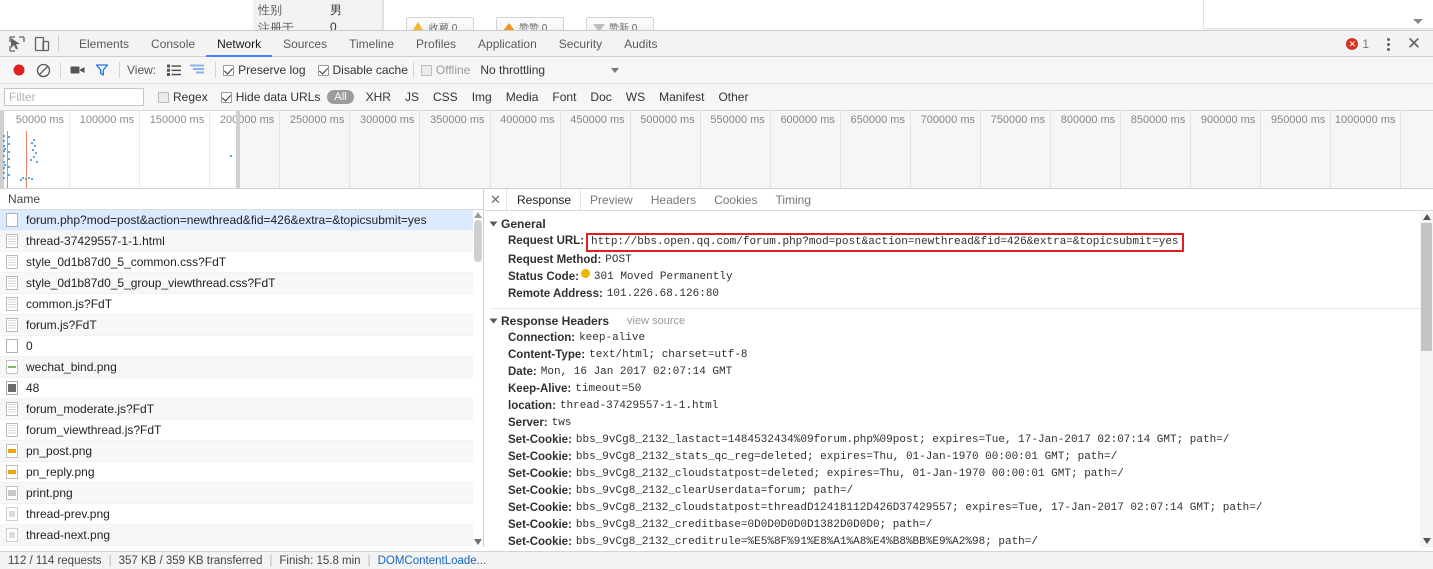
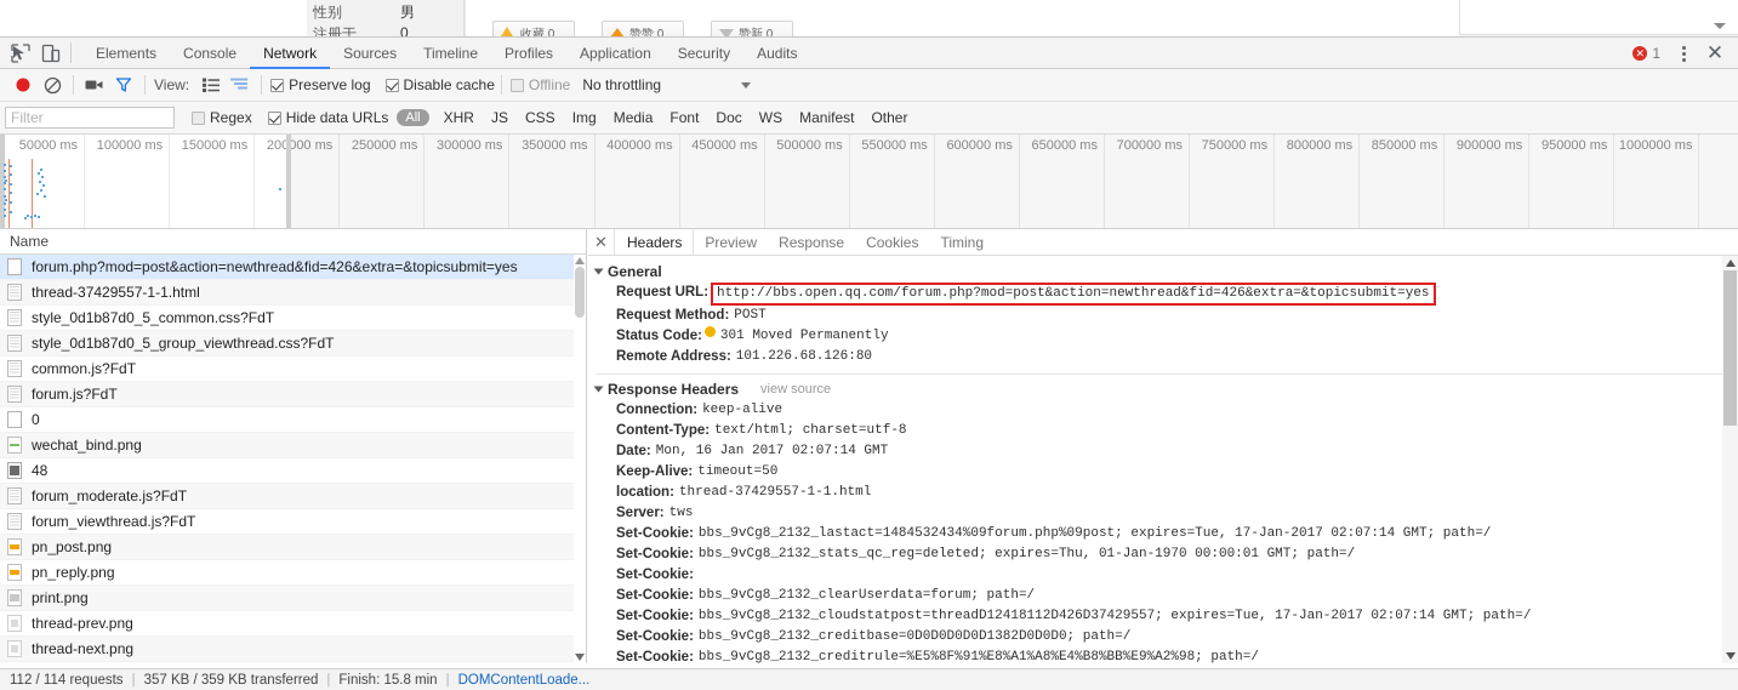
  性别
  注册于
  男
  0
  收藏 0
  赞赞 0
  赞新 0
  Elements
  Console
  Network
  Sources
  Timeline
  Profiles
  Application
  Security
  Audits
  ✕
  1
  ✕
  View:
  Preserve log
  Disable cache
  Offline
  No throttling
  Filter
  Regex
  Hide data URLs
  All
  XHR
  JS
  CSS
  Img
  Media
  Font
  Doc
  WS
  Manifest
  Other
  50000 ms
  100000 ms
  150000 ms
  20000 ms
  250000 ms
  300000 ms
  350000 ms
  400000 ms
  450000 ms
  500000 ms
  550000 ms
  600000 ms
  650000 ms
  700000 ms
  750000 ms
  800000 ms
  850000 ms
  900000 ms
  950000 ms
  1000000 ms
  Name
  forum.php?mod=post&action=newthread&fid=426&extra=&topicsubmit=yes
  thread-37429557-1-1.html
  style_0d1b87d0_5_common.css?FdT
  style_0d1b87d0_5_group_viewthread.css?FdT
  common.js?FdT
  forum.js?FdT
  0
  wechat_bind.png
  48
  forum_moderate.js?FdT
  forum_viewthread.js?FdT
  pn_post.png
  pn_reply.png
  print.png
  thread-prev.png
  thread-next.png
  ✕
- Response
+ Headers
  Preview
- Headers
+ Response
  Cookies
  Timing
  General
  Request URL:
  http://bbs.open.qq.com/forum.php?mod=post&action=newthread&fid=426&extra=&topicsubmit=yes
  Request Method:
  POST
  Status Code:
  301 Moved Permanently
  Remote Address:
  101.226.68.126:80
  Response Headers
  view source
  Connection:
  keep-alive
  Content-Type:
  text/html; charset=utf-8
  Date:
  Mon, 16 Jan 2017 02:07:14 GMT
  Keep-Alive:
  timeout=50
  location:
  thread-37429557-1-1.html
  Server:
  tws
  Set-Cookie:
  bbs_9vCg8_2132_lastact=1484532434%09forum.php%09post; expires=Tue, 17-Jan-2017 02:07:14 GMT; path=/
  Set-Cookie:
  bbs_9vCg8_2132_stats_qc_reg=deleted; expires=Thu, 01-Jan-1970 00:00:01 GMT; path=/
  Set-Cookie:
- bbs_9vCg8_2132_cloudstatpost=deleted; expires=Thu, 01-Jan-1970 00:00:01 GMT; path=/
  Set-Cookie:
  bbs_9vCg8_2132_clearUserdata=forum; path=/
  Set-Cookie:
  bbs_9vCg8_2132_cloudstatpost=threadD12418112D426D37429557; expires=Tue, 17-Jan-2017 02:07:14 GMT; path=/
  Set-Cookie:
  bbs_9vCg8_2132_creditbase=0D0D0D0D0D1382D0D0D0; path=/
  Set-Cookie:
  bbs_9vCg8_2132_creditrule=%E5%8F%91%E8%A1%A8%E4%B8%BB%E9%A2%98; path=/
  112 / 114 requests
  |
  357 KB / 359 KB transferred
  |
  Finish: 15.8 min
  |
  DOMContentLoade...
